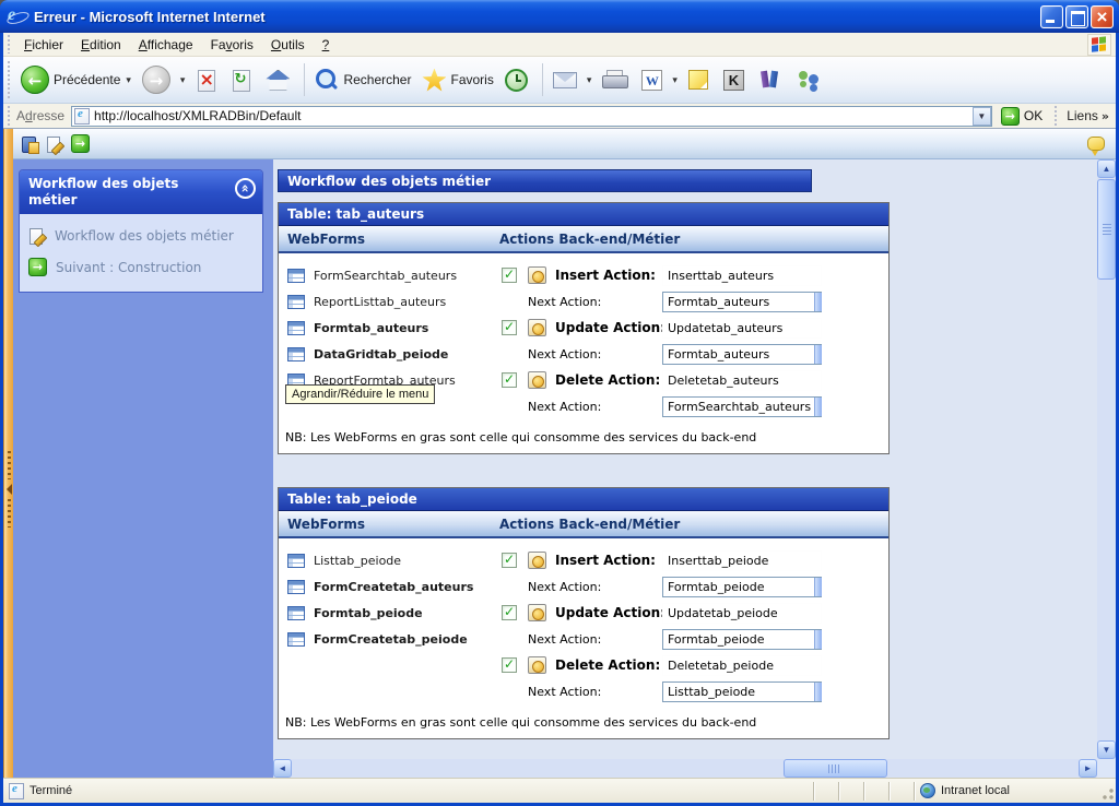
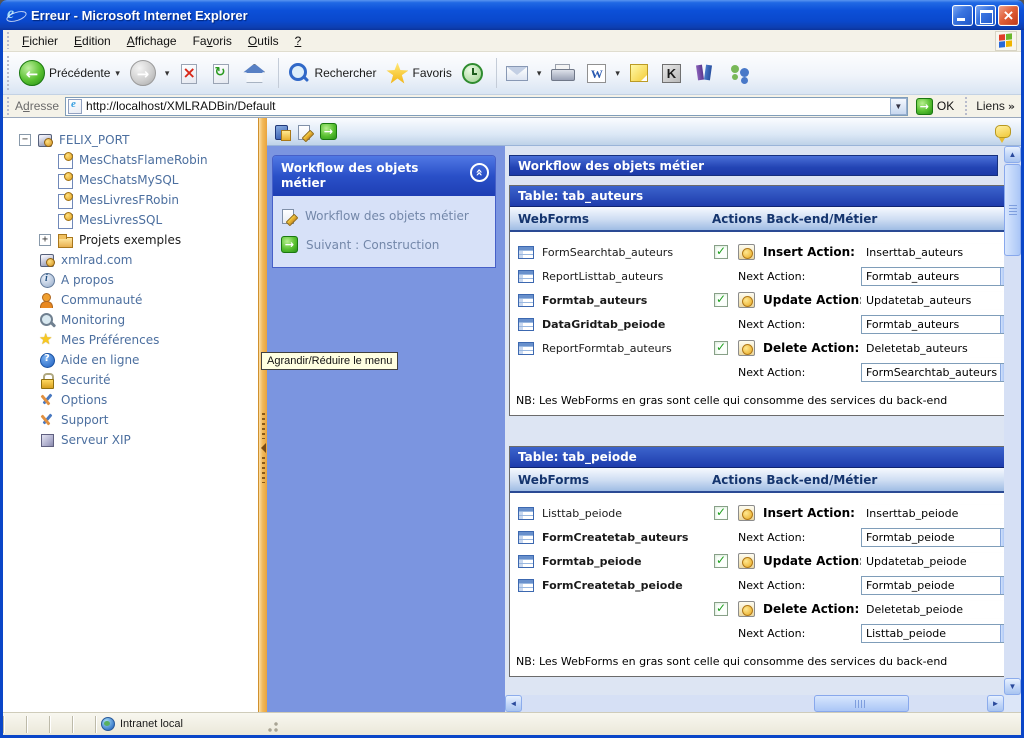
  e
- Erreur - Microsoft Internet Internet
+ Erreur - Microsoft Internet Explorer
  Fichier
  Edition
  Affichage
  Favoris
  Outils
  ?
  Précédente
  Rechercher
  Favoris
  Adresse
  http://localhost/XMLRADBin/Default
  ▼
  OK
  Liens
  »
+ −
+ FELIX_PORT
+ MesChatsFlameRobin
+ MesChatsMySQL
+ MesLivresFRobin
+ MesLivresSQL
+ +
+ Projets exemples
+ xmlrad.com
+ A propos
+ Communauté
+ Monitoring
+ Mes Préférences
+ Aide en ligne
+ Securité
+ Options
+ Support
+ Serveur XIP
  Workflow des objets métier
  Workflow des objets métier
  Suivant : Construction
  Workflow des objets métier
  Table: tab_auteurs
  WebForms
  Actions Back-end/Métier
  FormSearchtab_auteurs
  ReportListtab_auteurs
  Formtab_auteurs
  DataGridtab_peiode
  ReportFormtab_auteurs
  Insert Action:
  Inserttab_auteurs
  Next Action:
  Formtab_auteurs
  Update Action
  Updatetab_auteurs
  Next Action:
  Formtab_auteurs
  Delete Action:
  Deletetab_auteurs
  Next Action:
  FormSearchtab_auteurs
  NB: Les WebForms en gras sont celle qui consomme des services du back-end
  Table: tab_peiode
  WebForms
  Actions Back-end/Métier
  Listtab_peiode
  FormCreatetab_auteurs
  Formtab_peiode
  FormCreatetab_peiode
  Insert Action:
  Inserttab_peiode
  Next Action:
  Formtab_peiode
  Update Action
  Updatetab_peiode
  Next Action:
  Formtab_peiode
  Delete Action:
  Deletetab_peiode
  Next Action:
  Listtab_peiode
  NB: Les WebForms en gras sont celle qui consomme des services du back-end
  ▲
  ▼
  ◄
  ►
  Agrandir/Réduire le menu
- Terminé
  Intranet local
